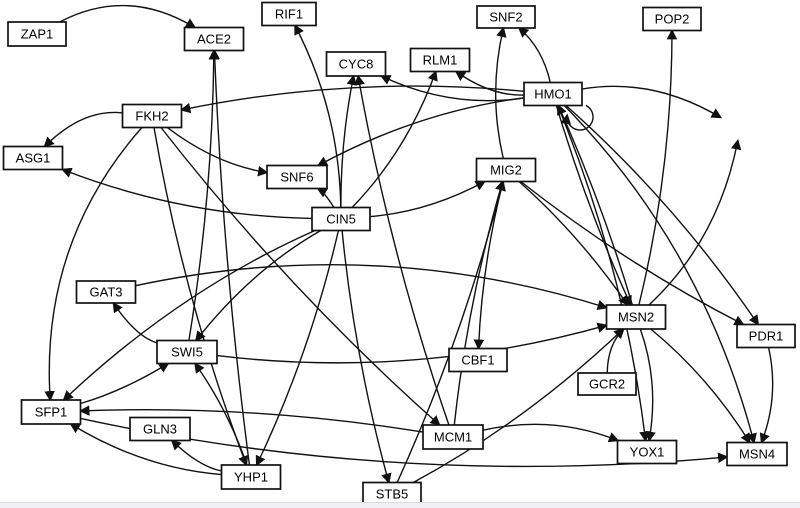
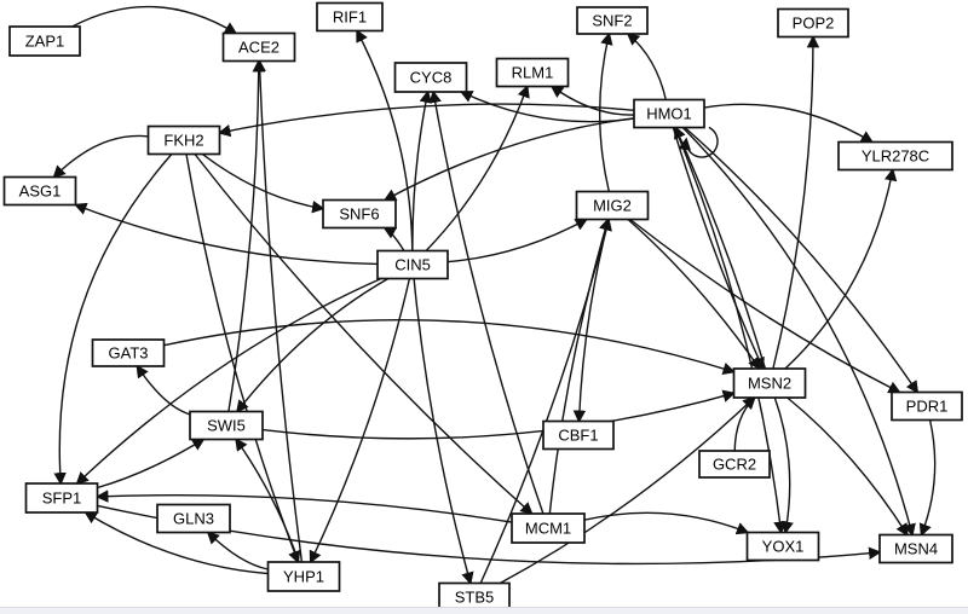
  ZAP1
  ACE2
  RIF1
  CYC8
  RLM1
  SNF2
  POP2
  HMO1
+ YLR278C
  FKH2
  ASG1
  SNF6
  CIN5
  MIG2
  GAT3
  SWI5
  SFP1
  GLN3
  YHP1
  CBF1
  MCM1
  STB5
  MSN2
  PDR1
  GCR2
  YOX1
  MSN4
